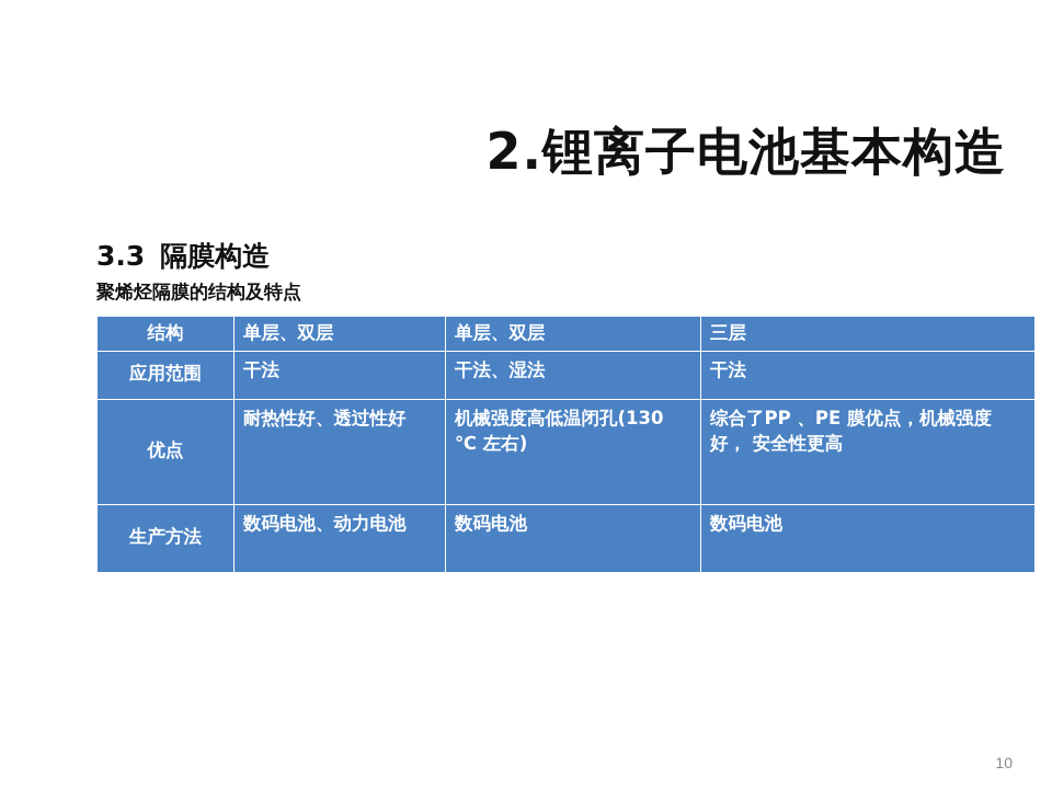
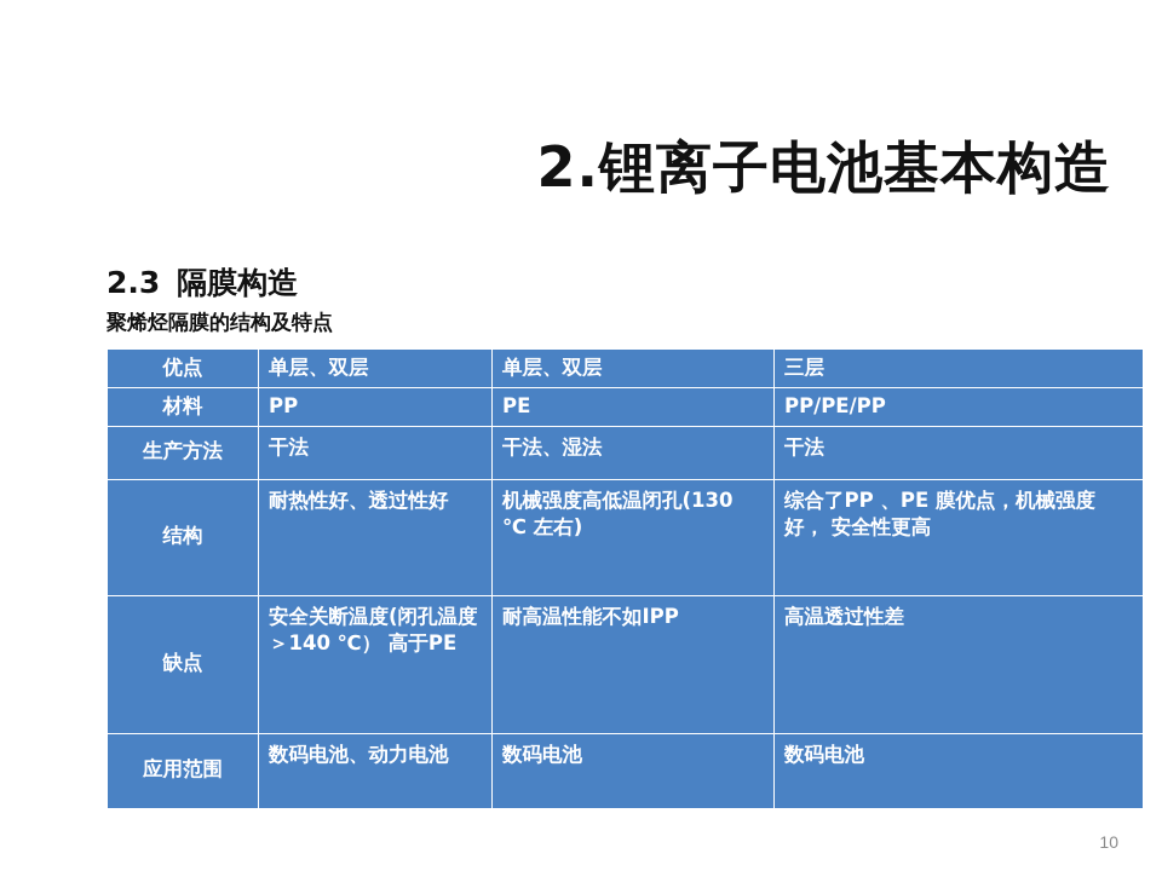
  2.锂离子电池基本构造
- 3.3 隔膜构造
+ 2.3 隔膜构造
  聚烯烃隔膜的结构及特点
- 结构	单层、双层	单层、双层	三层
+ 优点	单层、双层	单层、双层	三层
+ 材料	PP	PE	PP/PE/PP
- 应用范围	干法	干法、湿法	干法
+ 生产方法	干法	干法、湿法	干法
- 优点	耐热性好、透过性好	机械强度高低温闭孔(130 ℃ 左右)	综合了PP 、PE 膜优点，机械强度好， 安全性更高
+ 结构	耐热性好、透过性好	机械强度高低温闭孔(130 ℃ 左右)	综合了PP 、PE 膜优点，机械强度好， 安全性更高
+ 缺点	安全关断温度(闭孔温度＞140 ℃） 高于PE	耐高温性能不如IPP	高温透过性差
- 生产方法	数码电池、动力电池	数码电池	数码电池
+ 应用范围	数码电池、动力电池	数码电池	数码电池
  10
